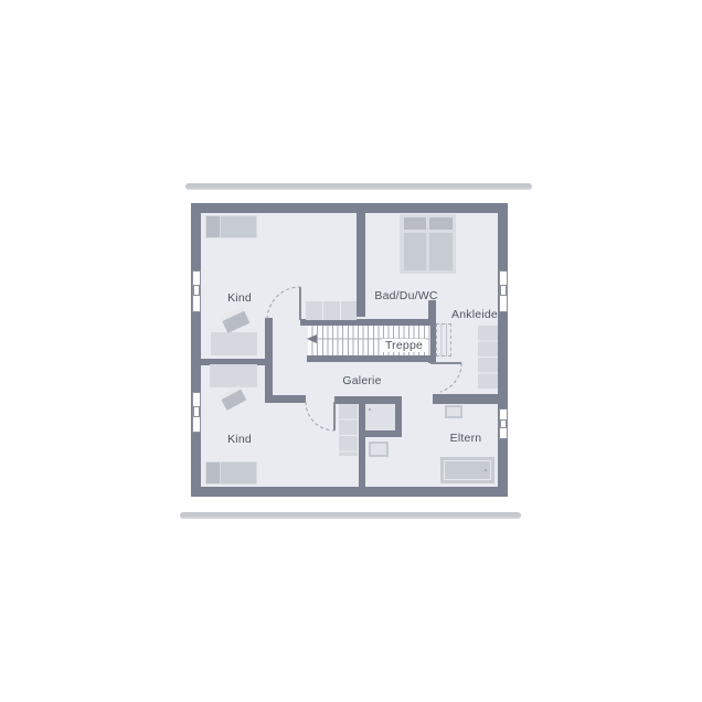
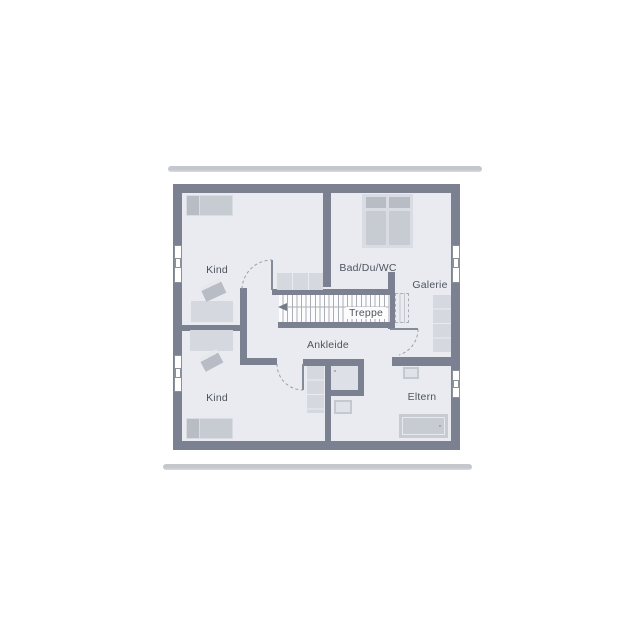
  Kind
  Bad/Du/WC
- Ankleide
+ Galerie
  Treppe
- Galerie
+ Ankleide
  Kind
  Eltern
